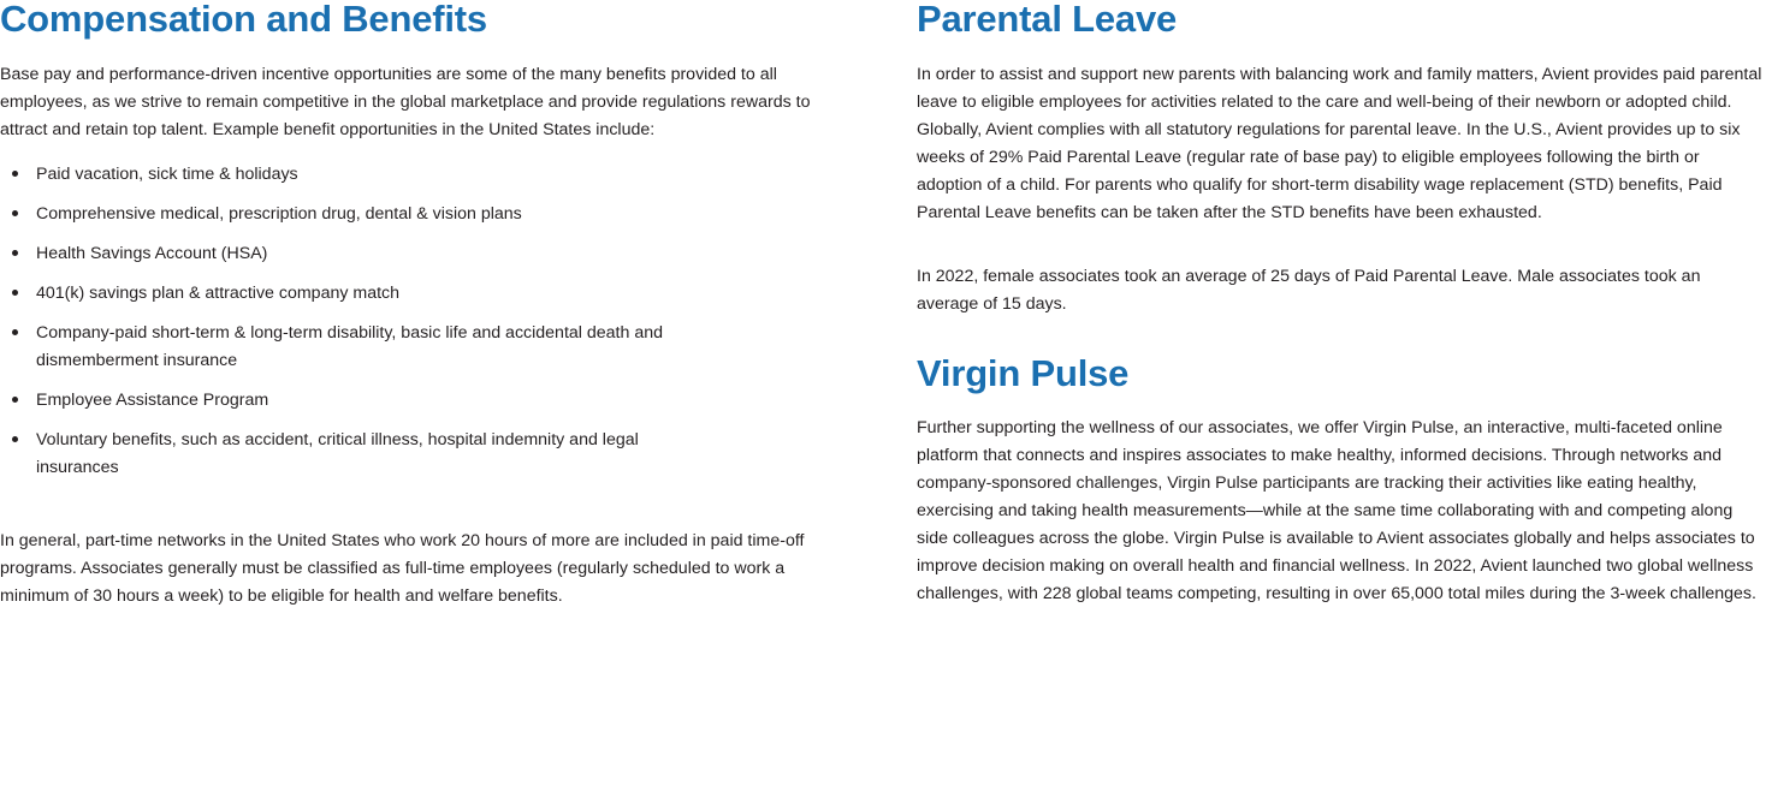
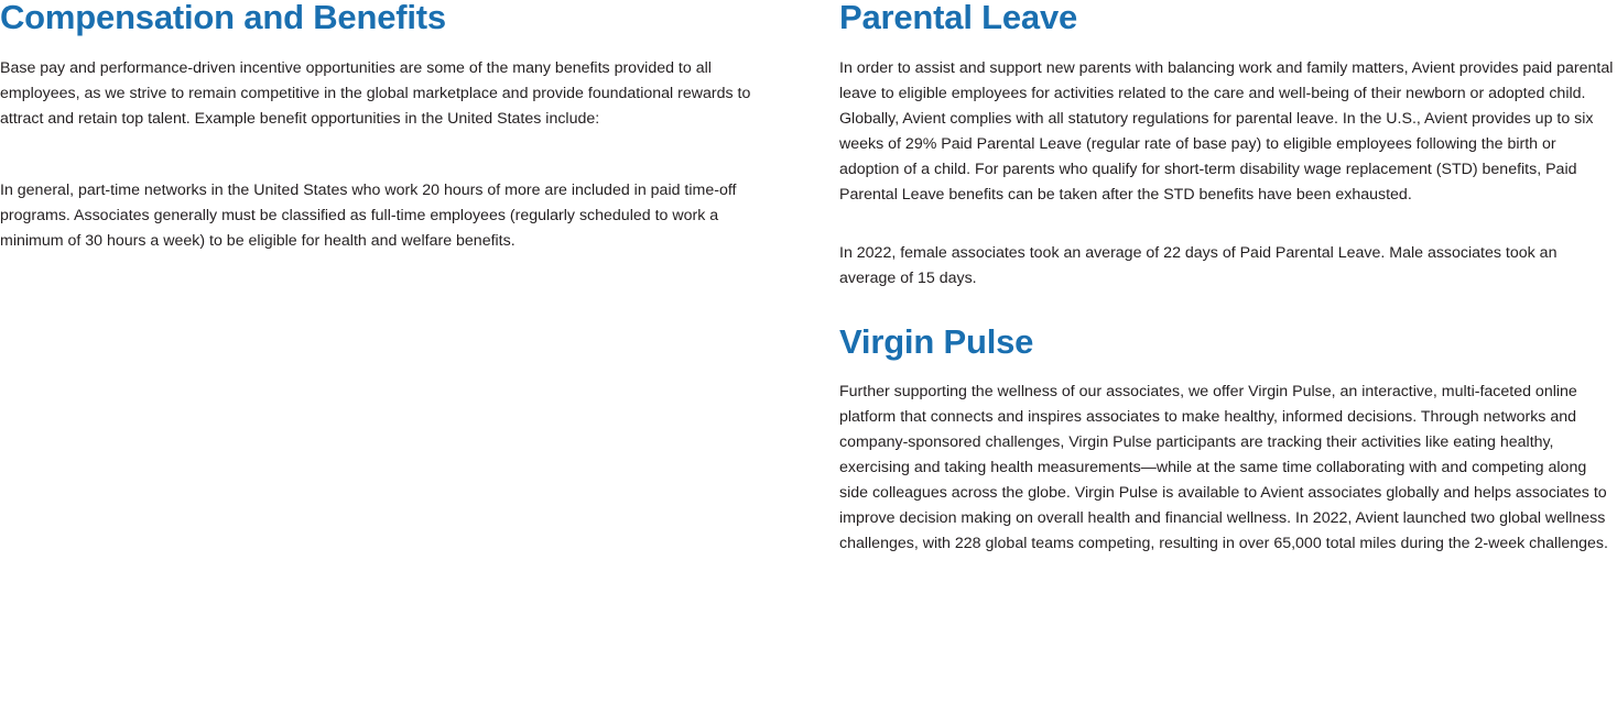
  Compensation and Benefits
- Base pay and performance-driven incentive opportunities are some of the many benefits provided to all employees, as we strive to remain competitive in the global marketplace and provide regulations rewards to attract and retain top talent. Example benefit opportunities in the United States include:
+ Base pay and performance-driven incentive opportunities are some of the many benefits provided to all employees, as we strive to remain competitive in the global marketplace and provide foundational rewards to attract and retain top talent. Example benefit opportunities in the United States include:
- Paid vacation, sick time & holidays
- Comprehensive medical, prescription drug, dental & vision plans
- Health Savings Account (HSA)
- 401(k) savings plan & attractive company match
- Company-paid short-term & long-term disability, basic life and accidental death and dismemberment insurance
- Employee Assistance Program
- Voluntary benefits, such as accident, critical illness, hospital indemnity and legal insurances
  In general, part-time networks in the United States who work 20 hours of more are included in paid time-off programs. Associates generally must be classified as full-time employees (regularly scheduled to work a minimum of 30 hours a week) to be eligible for health and welfare benefits.
  Parental Leave
  In order to assist and support new parents with balancing work and family matters, Avient provides paid parental leave to eligible employees for activities related to the care and well-being of their newborn or adopted child. Globally, Avient complies with all statutory regulations for parental leave. In the U.S., Avient provides up to six weeks of 29% Paid Parental Leave (regular rate of base pay) to eligible employees following the birth or adoption of a child. For parents who qualify for short-term disability wage replacement (STD) benefits, Paid Parental Leave benefits can be taken after the STD benefits have been exhausted.
- In 2022, female associates took an average of 25 days of Paid Parental Leave. Male associates took an average of 15 days.
+ In 2022, female associates took an average of 22 days of Paid Parental Leave. Male associates took an average of 15 days.
  Virgin Pulse
- Further supporting the wellness of our associates, we offer Virgin Pulse, an interactive, multi-faceted online platform that connects and inspires associates to make healthy, informed decisions. Through networks and company-sponsored challenges, Virgin Pulse participants are tracking their activities like eating healthy, exercising and taking health measurements—while at the same time collaborating with and competing along side colleagues across the globe. Virgin Pulse is available to Avient associates globally and helps associates to improve decision making on overall health and financial wellness. In 2022, Avient launched two global wellness challenges, with 228 global teams competing, resulting in over 65,000 total miles during the 3-week challenges.
+ Further supporting the wellness of our associates, we offer Virgin Pulse, an interactive, multi-faceted online platform that connects and inspires associates to make healthy, informed decisions. Through networks and company-sponsored challenges, Virgin Pulse participants are tracking their activities like eating healthy, exercising and taking health measurements—while at the same time collaborating with and competing along side colleagues across the globe. Virgin Pulse is available to Avient associates globally and helps associates to improve decision making on overall health and financial wellness. In 2022, Avient launched two global wellness challenges, with 228 global teams competing, resulting in over 65,000 total miles during the 2-week challenges.
